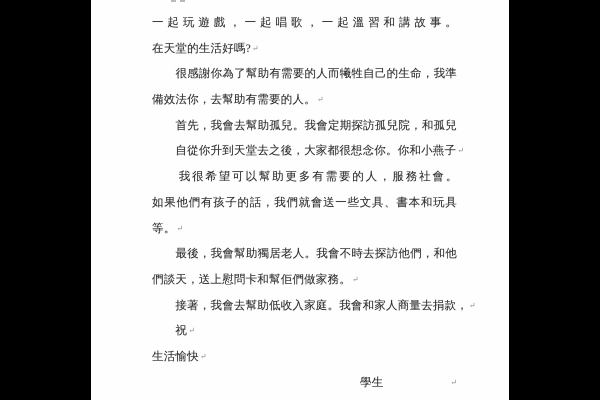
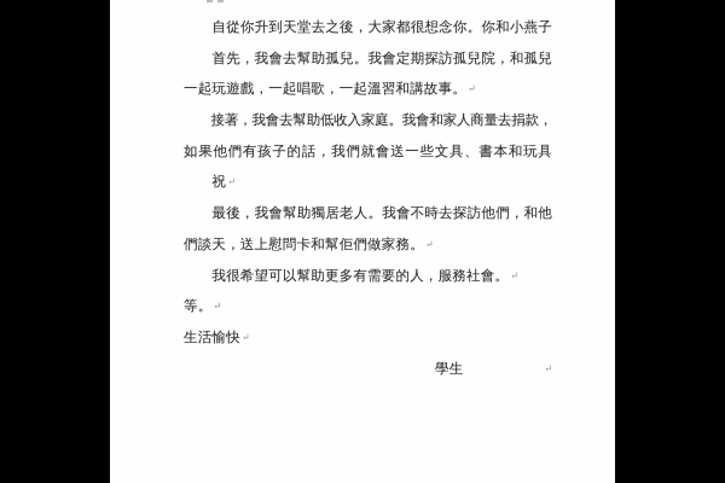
- 一起玩遊戲，一起唱歌，一起溫習和講故事。
+ 自從你升到天堂去之後，大家都很想念你。你和小燕子
- 在天堂的生活好嗎?↵
- 很感謝你為了幫助有需要的人而犧牲自己的生命，我準
- 備效法你，去幫助有需要的人。↵
  首先，我會去幫助孤兒。我會定期探訪孤兒院，和孤兒
- 自從你升到天堂去之後，大家都很想念你。你和小燕子↵
+ 一起玩遊戲，一起唱歌，一起溫習和講故事。↵
- 我很希望可以幫助更多有需要的人，服務社會。
+ 接著，我會去幫助低收入家庭。我會和家人商量去捐款，
  如果他們有孩子的話，我們就會送一些文具、書本和玩具
- 等。↵
+ 祝↵
  最後，我會幫助獨居老人。我會不時去探訪他們，和他
  們談天，送上慰問卡和幫佢們做家務。↵
- 接著，我會去幫助低收入家庭。我會和家人商量去捐款，↵
+ 我很希望可以幫助更多有需要的人，服務社會。↵
- 祝↵
+ 等。↵
  生活愉快↵
  學生
  ↵
